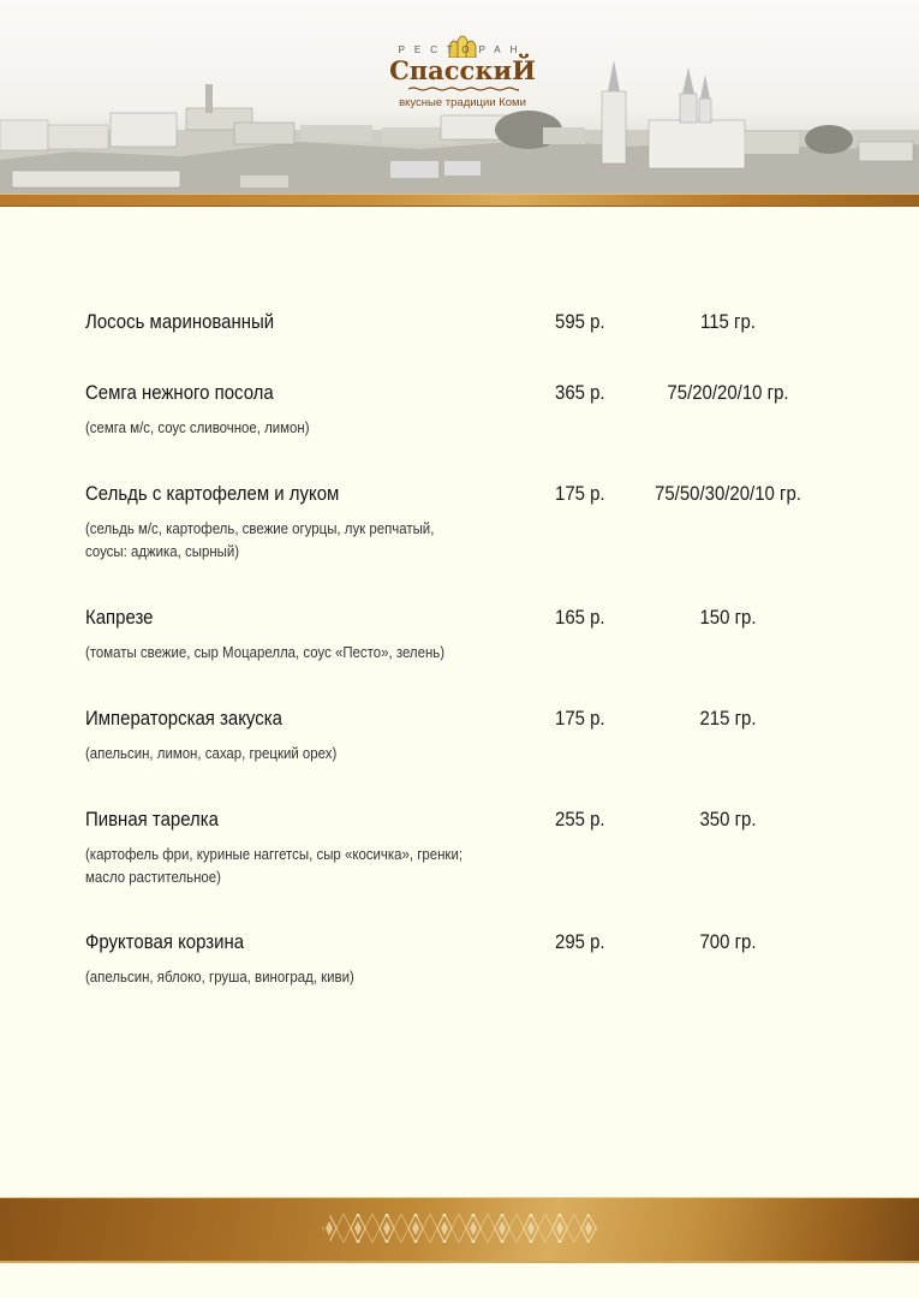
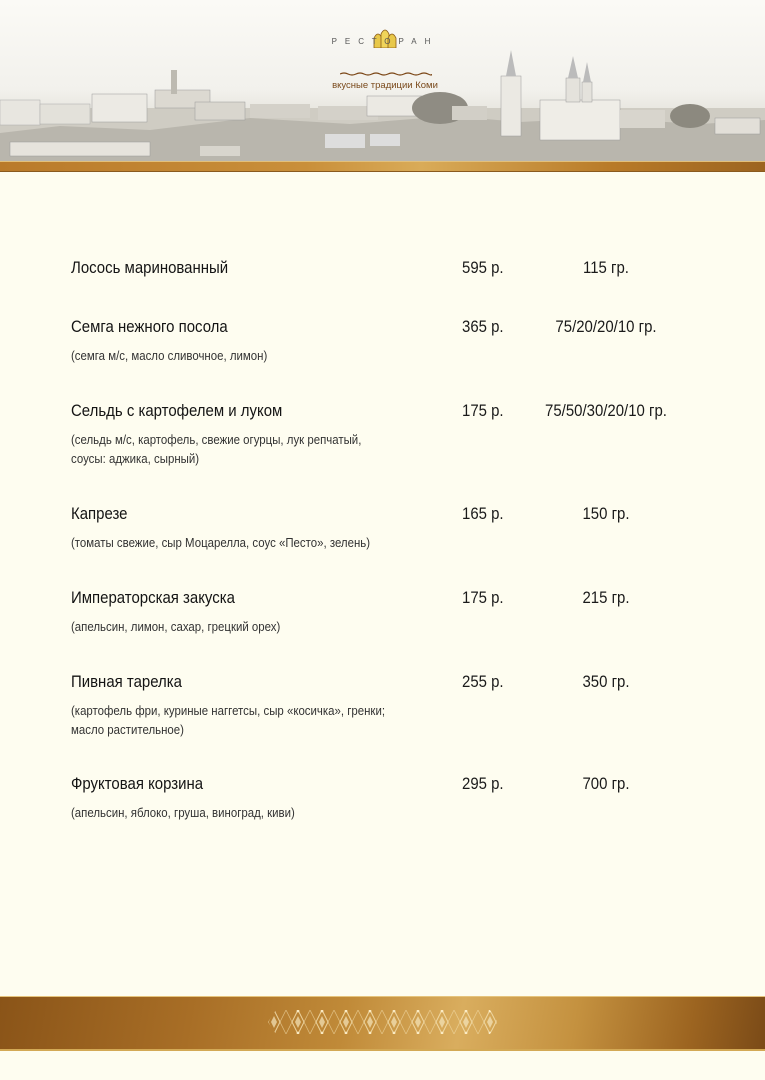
  РЕСТОРАН
- СпасскиЙ
  вкусные традиции Коми
  Лосось маринованный
  595 р.
  115 гр.
  Семга нежного посола
  365 р.
  75/20/20/10 гр.
- (семга м/с, соус сливочное, лимон)
+ (семга м/с, масло сливочное, лимон)
  Сельдь с картофелем и луком
  175 р.
  75/50/30/20/10 гр.
  (сельдь м/с, картофель, свежие огурцы, лук репчатый,
  соусы: аджика, сырный)
  Капрезе
  165 р.
  150 гр.
  (томаты свежие, сыр Моцарелла, соус «Песто», зелень)
  Императорская закуска
  175 р.
  215 гр.
  (апельсин, лимон, сахар, грецкий орех)
  Пивная тарелка
  255 р.
  350 гр.
  (картофель фри, куриные наггетсы, сыр «косичка», гренки;
  масло растительное)
  Фруктовая корзина
  295 р.
  700 гр.
  (апельсин, яблоко, груша, виноград, киви)
